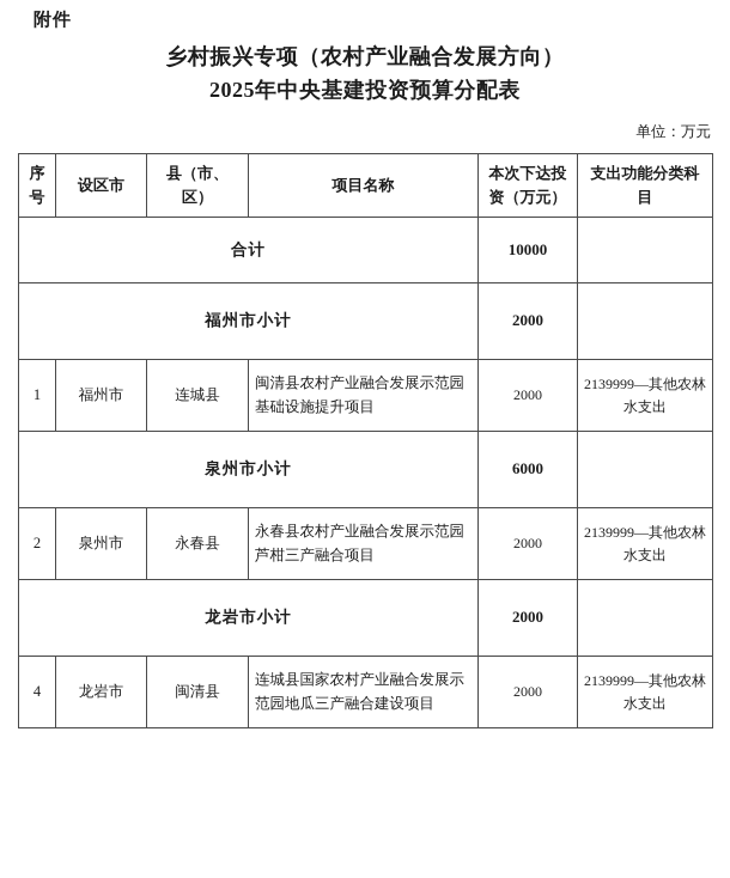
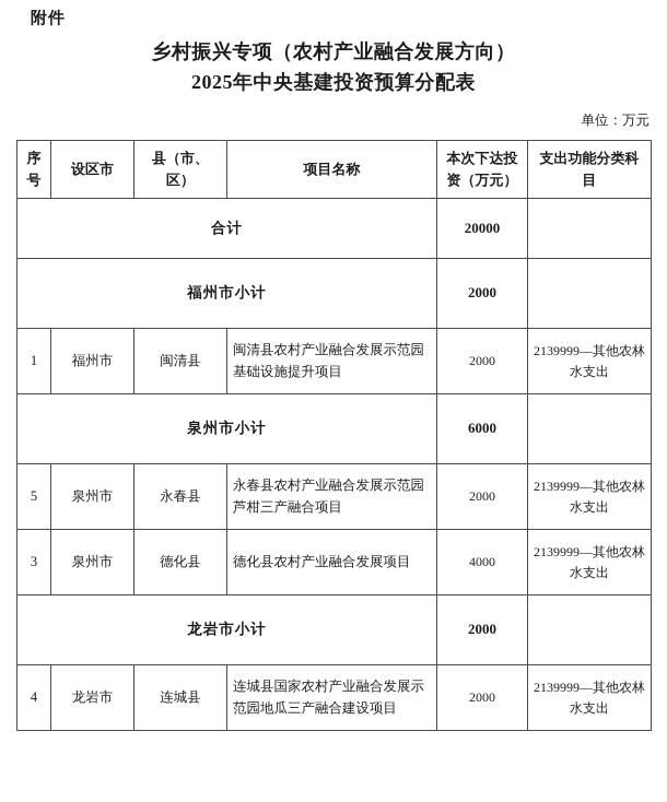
  附件
  乡村振兴专项（农村产业融合发展方向）
  2025年中央基建投资预算分配表
  单位：万元
  序号	设区市	县（市、区）	项目名称	本次下达投资（万元）	支出功能分类科目
- 合计	10000
+ 合计	20000
  福州市小计	2000
- 1	福州市	连城县	闽清县农村产业融合发展示范园基础设施提升项目	2000	2139999—其他农林水支出
+ 1	福州市	闽清县	闽清县农村产业融合发展示范园基础设施提升项目	2000	2139999—其他农林水支出
  泉州市小计	6000
- 2	泉州市	永春县	永春县农村产业融合发展示范园芦柑三产融合项目	2000	2139999—其他农林水支出
+ 5	泉州市	永春县	永春县农村产业融合发展示范园芦柑三产融合项目	2000	2139999—其他农林水支出
+ 3	泉州市	德化县	德化县农村产业融合发展项目	4000	2139999—其他农林水支出
  龙岩市小计	2000
- 4	龙岩市	闽清县	连城县国家农村产业融合发展示范园地瓜三产融合建设项目	2000	2139999—其他农林水支出
+ 4	龙岩市	连城县	连城县国家农村产业融合发展示范园地瓜三产融合建设项目	2000	2139999—其他农林水支出
